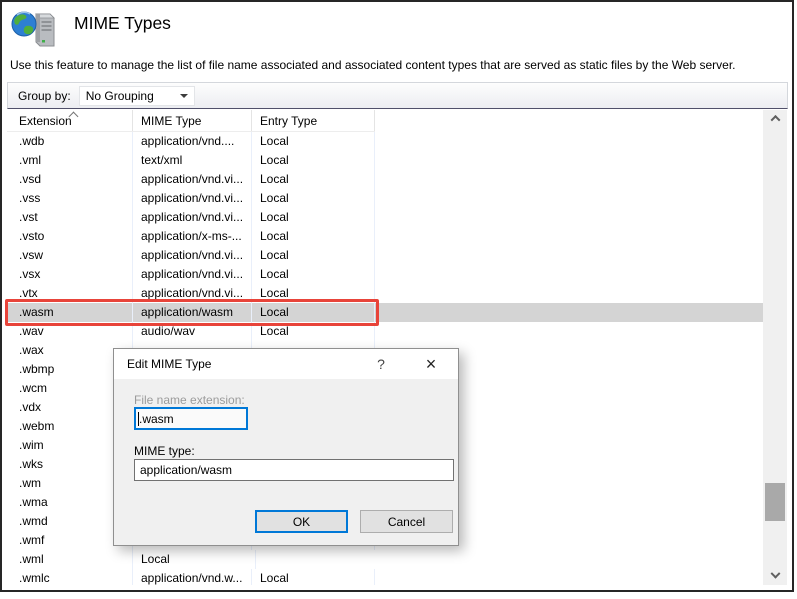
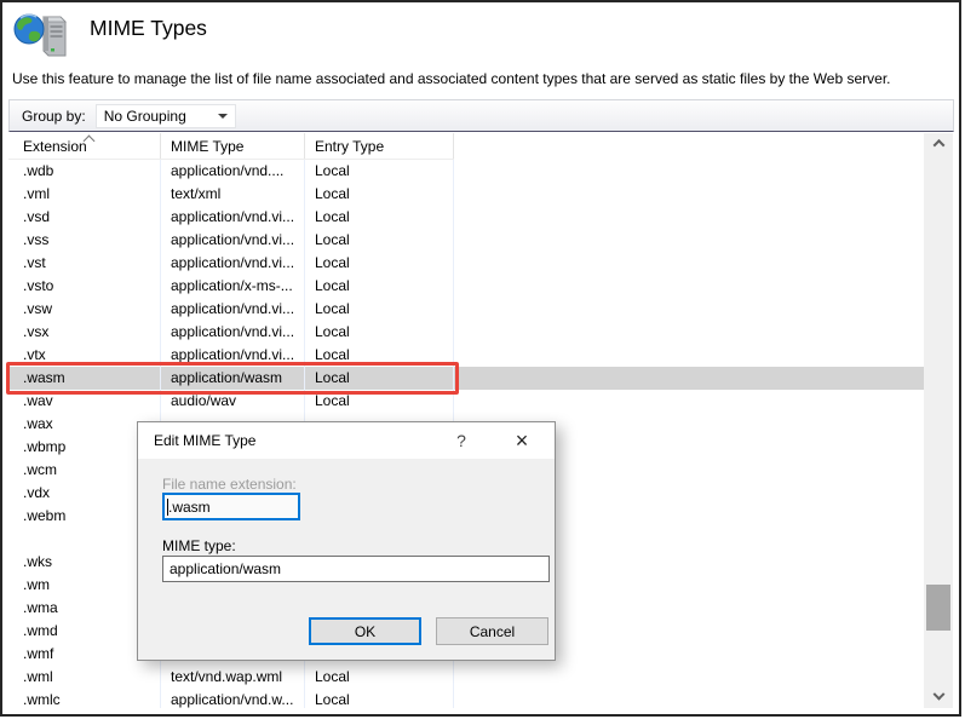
  MIME Types
  Use this feature to manage the list of file name associated and associated content types that are served as static files by the Web server.
  Group by:
  No Grouping
  Extension
  MIME Type
  Entry Type
  .wdb
  application/vnd....
  Local
  .vml
  text/xml
  Local
  .vsd
  application/vnd.vi...
  Local
  .vss
  application/vnd.vi...
  Local
  .vst
  application/vnd.vi...
  Local
  .vsto
  application/x-ms-...
  Local
  .vsw
  application/vnd.vi...
  Local
  .vsx
  application/vnd.vi...
  Local
  .vtx
  application/vnd.vi...
  Local
  .wasm
  application/wasm
  Local
  .wav
  audio/wav
  Local
  .wax
  .wbmp
  .wcm
  .vdx
  .webm
- .wim
  .wks
  .wm
  .wma
  .wmd
  .wmf
  .wml
+ text/vnd.wap.wml
  Local
  .wmlc
  application/vnd.w...
  Local
  Edit MIME Type
  ?
  ×
  File name extension:
  .wasm
  MIME type:
  application/wasm
  OK
  Cancel
